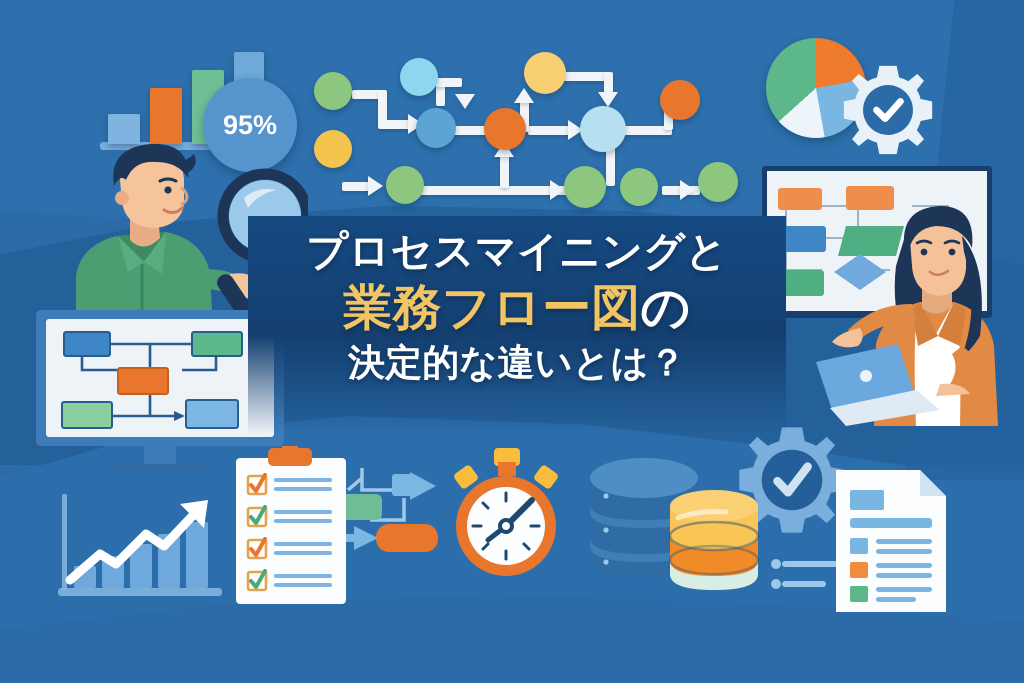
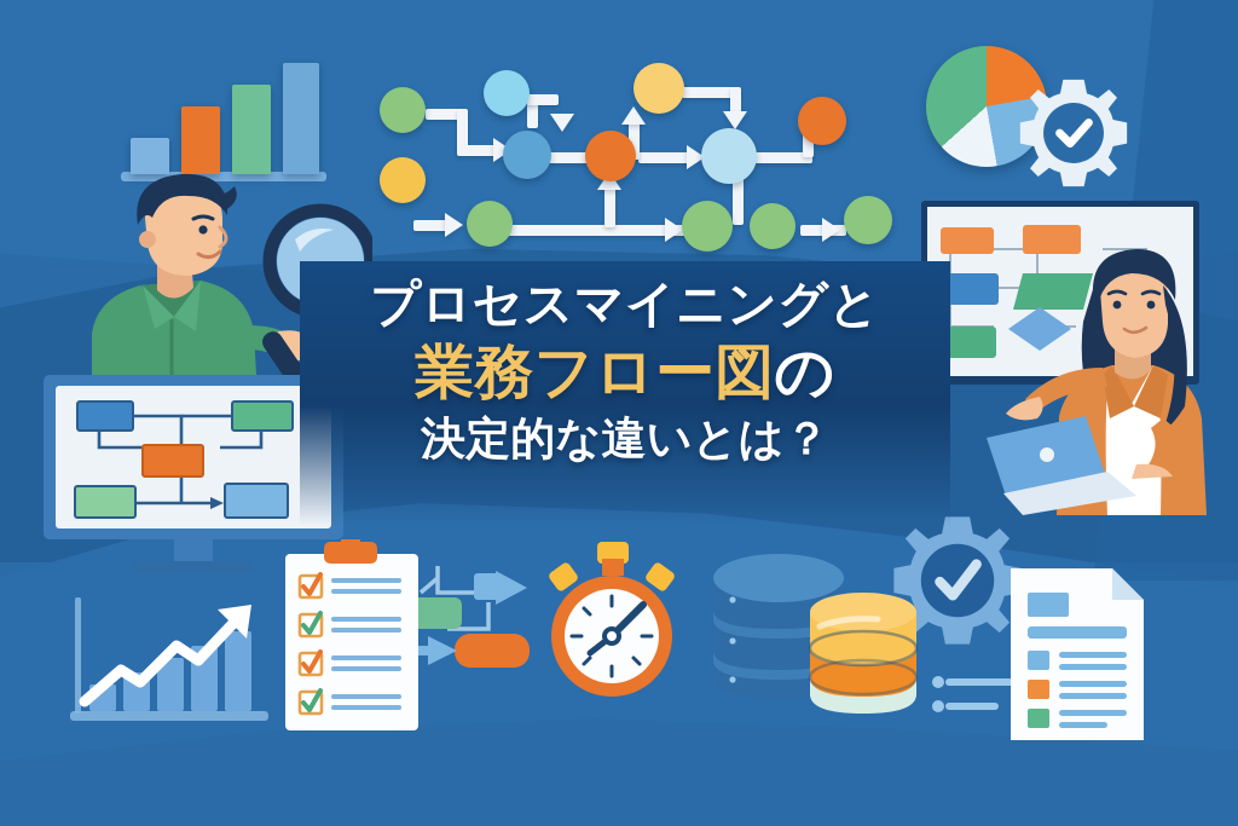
- 95%
  プロセスマイニングと
  業務フロー図の
  決定的な違いとは？
